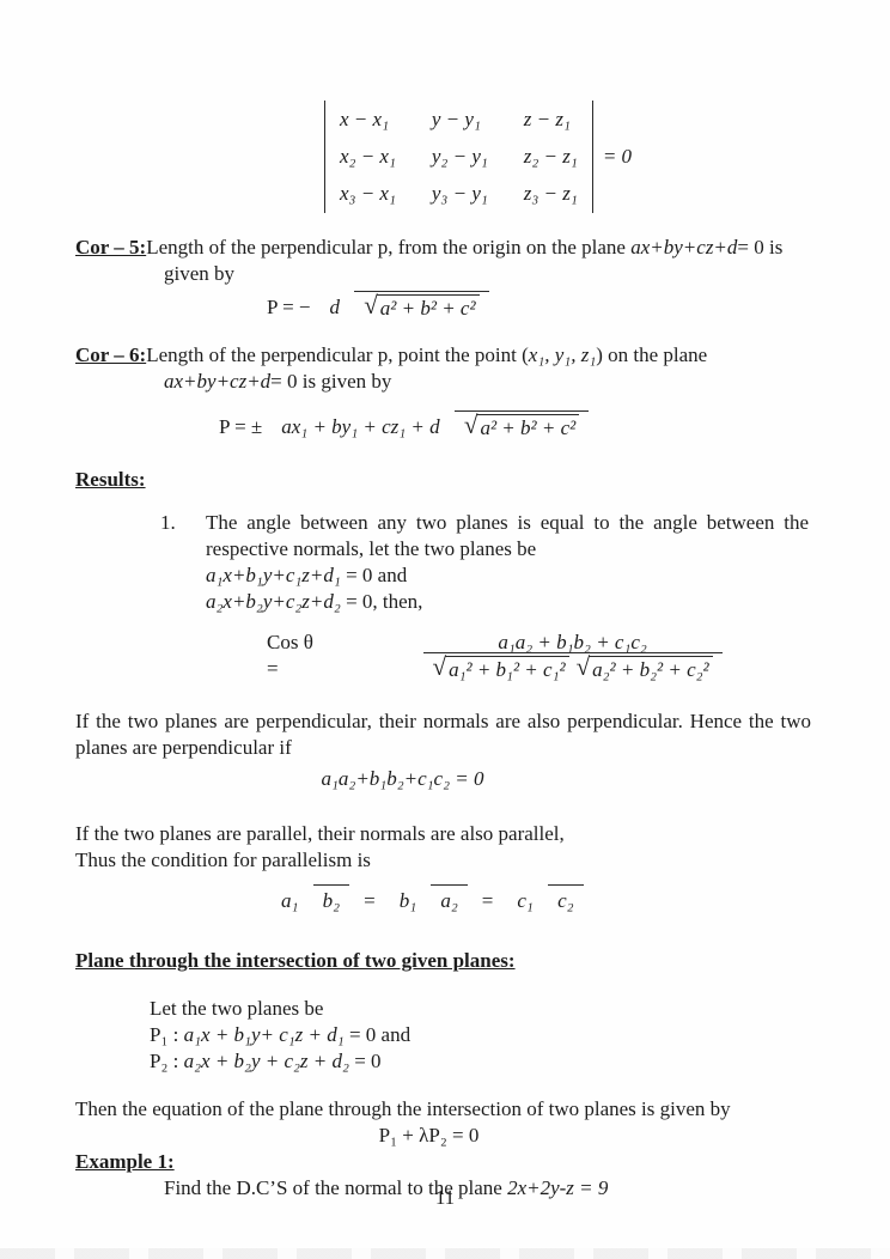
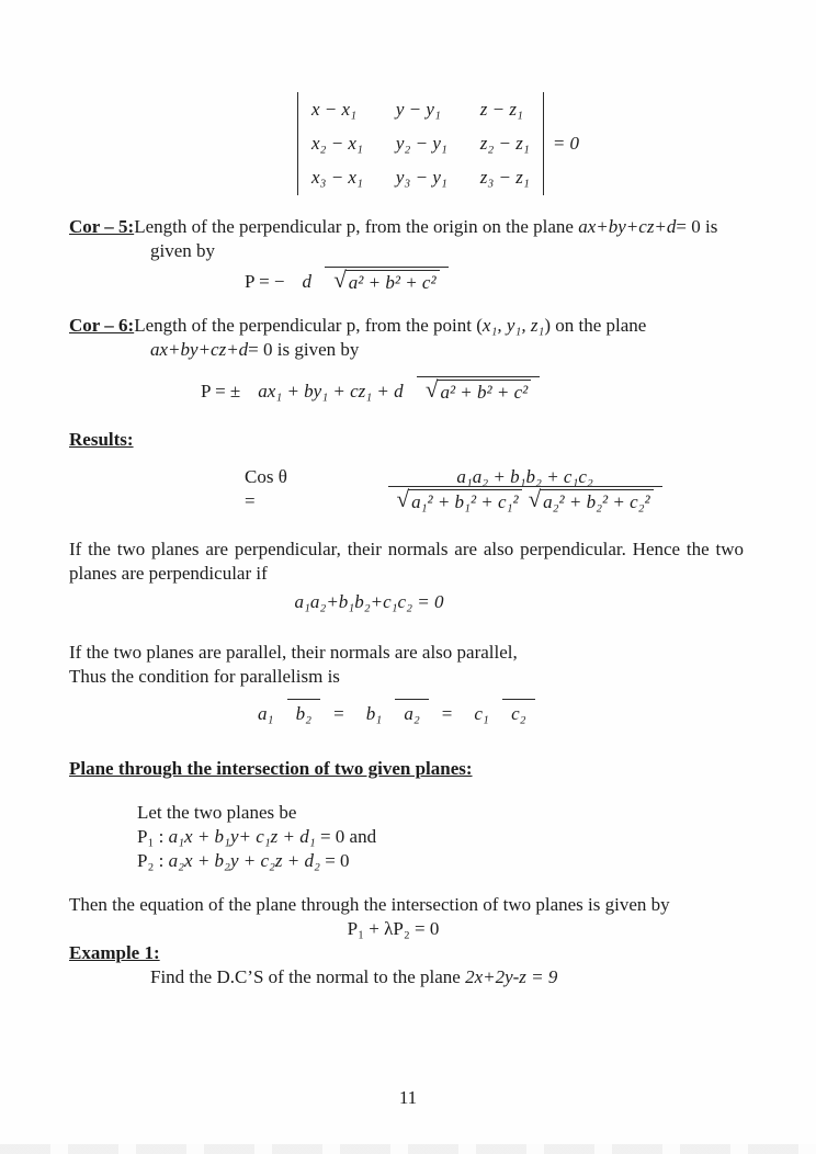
  x − x₁
  y − y₁
  z − z₁
  x₂ − x₁
  y₂ − y₁
  z₂ − z₁
  x₃ − x₁
  y₃ − y₁
  z₃ − z₁
  = 0
  Cor – 5:Length of the perpendicular p, from the origin on the plane ax+by+cz+d= 0 is
  given by
  P = −
  d
  √
  a² + b² + c²
- Cor – 6:Length of the perpendicular p, point the point (x₁, y₁, z₁) on the plane
+ Cor – 6:Length of the perpendicular p, from the point (x₁, y₁, z₁) on the plane
  ax+by+cz+d= 0 is given by
  P = ±
  ax₁ + by₁ + cz₁ + d
  √
  a² + b² + c²
  Results:
- 1.
- The angle between any two planes is equal to the angle between the respective normals, let the two planes be
- a₁x+b₁y+c₁z+d₁ = 0 and
- a₂x+b₂y+c₂z+d₂ = 0, then,
  Cos θ =
  a₁a₂ + b₁b₂ + c₁c₂
  √
  a₁² + b₁² + c₁²
  √
  a₂² + b₂² + c₂²
  If the two planes are perpendicular, their normals are also perpendicular. Hence the two planes are perpendicular if
  a₁a₂+b₁b₂+c₁c₂ = 0
  If the two planes are parallel, their normals are also parallel,
  Thus the condition for parallelism is
  a₁ b₂
  =
  b₁ a₂
  =
  c₁ c₂
  Plane through the intersection of two given planes:
  Let the two planes be
  P₁ : a₁x + b₁y+ c₁z + d₁ = 0 and
  P₂ : a₂x + b₂y + c₂z + d₂ = 0
  Then the equation of the plane through the intersection of two planes is given by
  P₁ + λP₂ = 0
  Example 1:
  Find the D.C’S of the normal to the plane 2x+2y-z = 9
  11
